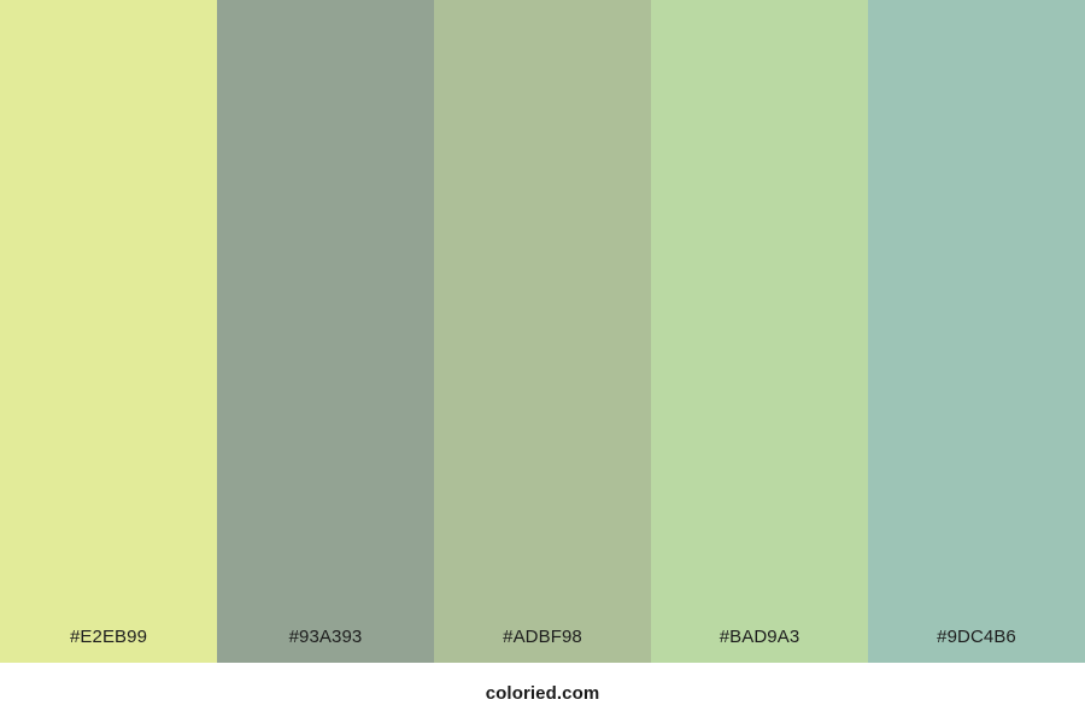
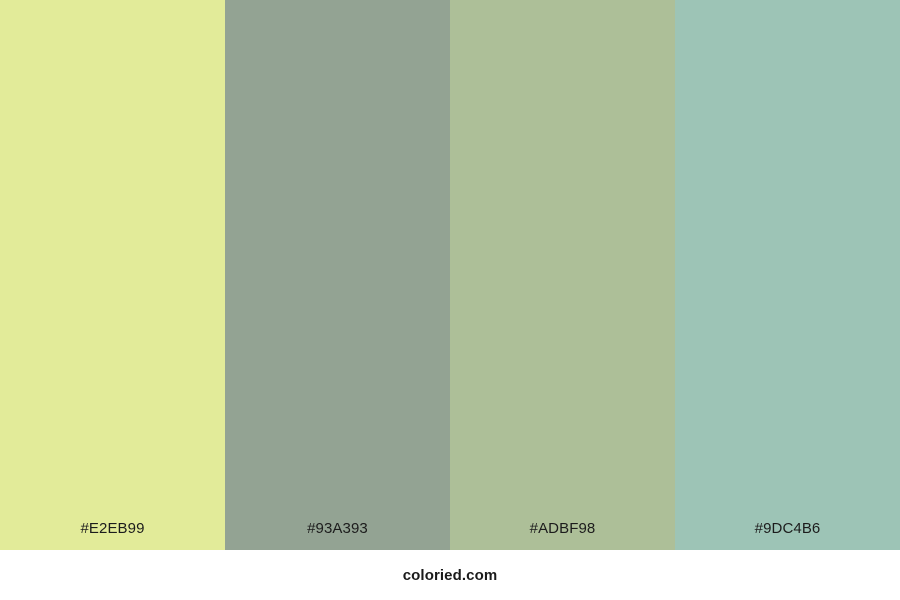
  #E2EB99
  #93A393
  #ADBF98
- #BAD9A3
  #9DC4B6
  coloried.com
